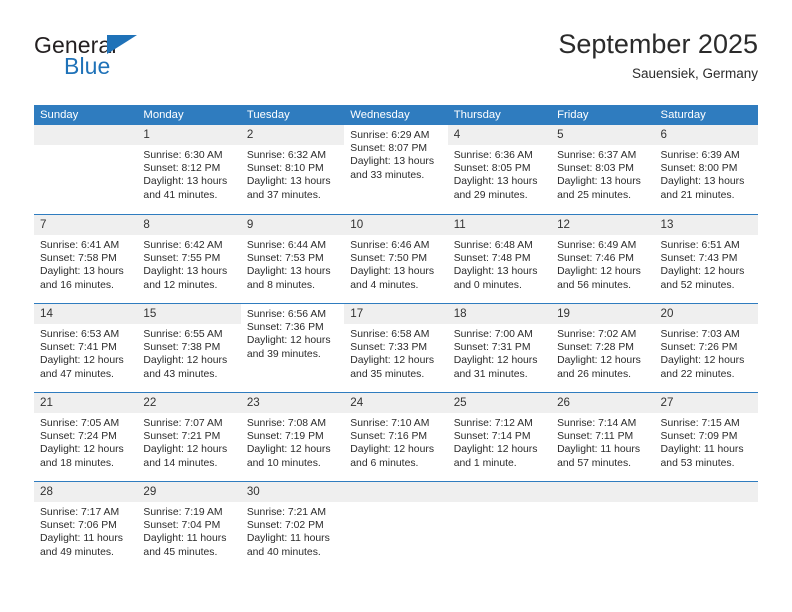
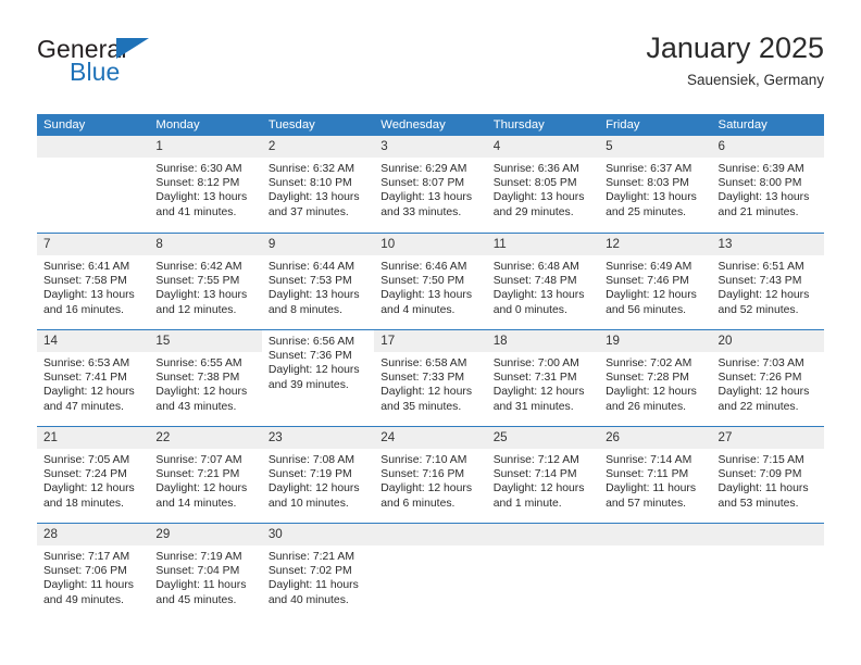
  General
  Blue
- September 2025
+ January 2025
  Sauensiek, Germany
  Sunday
  Monday
  Tuesday
  Wednesday
  Thursday
  Friday
  Saturday
  1
  Sunrise: 6:30 AM
  Sunset: 8:12 PM
  Daylight: 13 hours
  and 41 minutes.
  2
  Sunrise: 6:32 AM
  Sunset: 8:10 PM
  Daylight: 13 hours
  and 37 minutes.
+ 3
  Sunrise: 6:29 AM
  Sunset: 8:07 PM
  Daylight: 13 hours
  and 33 minutes.
  4
  Sunrise: 6:36 AM
  Sunset: 8:05 PM
  Daylight: 13 hours
  and 29 minutes.
  5
  Sunrise: 6:37 AM
  Sunset: 8:03 PM
  Daylight: 13 hours
  and 25 minutes.
  6
  Sunrise: 6:39 AM
  Sunset: 8:00 PM
  Daylight: 13 hours
  and 21 minutes.
  7
  Sunrise: 6:41 AM
  Sunset: 7:58 PM
  Daylight: 13 hours
  and 16 minutes.
  8
  Sunrise: 6:42 AM
  Sunset: 7:55 PM
  Daylight: 13 hours
  and 12 minutes.
  9
  Sunrise: 6:44 AM
  Sunset: 7:53 PM
  Daylight: 13 hours
  and 8 minutes.
  10
  Sunrise: 6:46 AM
  Sunset: 7:50 PM
  Daylight: 13 hours
  and 4 minutes.
  11
  Sunrise: 6:48 AM
  Sunset: 7:48 PM
  Daylight: 13 hours
  and 0 minutes.
  12
  Sunrise: 6:49 AM
  Sunset: 7:46 PM
  Daylight: 12 hours
  and 56 minutes.
  13
  Sunrise: 6:51 AM
  Sunset: 7:43 PM
  Daylight: 12 hours
  and 52 minutes.
  14
  Sunrise: 6:53 AM
  Sunset: 7:41 PM
  Daylight: 12 hours
  and 47 minutes.
  15
  Sunrise: 6:55 AM
  Sunset: 7:38 PM
  Daylight: 12 hours
  and 43 minutes.
  Sunrise: 6:56 AM
  Sunset: 7:36 PM
  Daylight: 12 hours
  and 39 minutes.
  17
  Sunrise: 6:58 AM
  Sunset: 7:33 PM
  Daylight: 12 hours
  and 35 minutes.
  18
  Sunrise: 7:00 AM
  Sunset: 7:31 PM
  Daylight: 12 hours
  and 31 minutes.
  19
  Sunrise: 7:02 AM
  Sunset: 7:28 PM
  Daylight: 12 hours
  and 26 minutes.
  20
  Sunrise: 7:03 AM
  Sunset: 7:26 PM
  Daylight: 12 hours
  and 22 minutes.
  21
  Sunrise: 7:05 AM
  Sunset: 7:24 PM
  Daylight: 12 hours
  and 18 minutes.
  22
  Sunrise: 7:07 AM
  Sunset: 7:21 PM
  Daylight: 12 hours
  and 14 minutes.
  23
  Sunrise: 7:08 AM
  Sunset: 7:19 PM
  Daylight: 12 hours
  and 10 minutes.
  24
  Sunrise: 7:10 AM
  Sunset: 7:16 PM
  Daylight: 12 hours
  and 6 minutes.
  25
  Sunrise: 7:12 AM
  Sunset: 7:14 PM
  Daylight: 12 hours
  and 1 minute.
  26
  Sunrise: 7:14 AM
  Sunset: 7:11 PM
  Daylight: 11 hours
  and 57 minutes.
  27
  Sunrise: 7:15 AM
  Sunset: 7:09 PM
  Daylight: 11 hours
  and 53 minutes.
  28
  Sunrise: 7:17 AM
  Sunset: 7:06 PM
  Daylight: 11 hours
  and 49 minutes.
  29
  Sunrise: 7:19 AM
  Sunset: 7:04 PM
  Daylight: 11 hours
  and 45 minutes.
  30
  Sunrise: 7:21 AM
  Sunset: 7:02 PM
  Daylight: 11 hours
  and 40 minutes.
